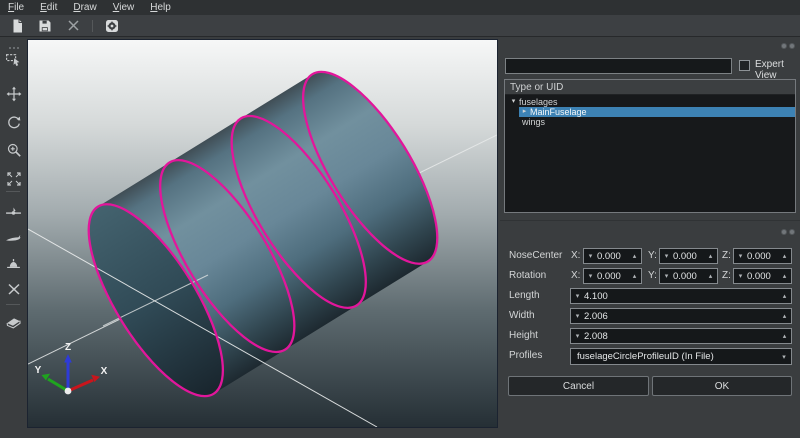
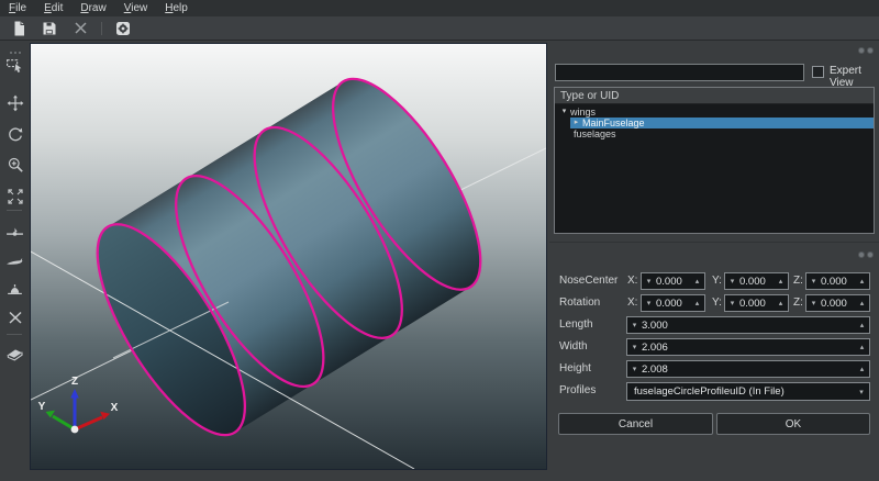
  File
  Edit
  Draw
  View
  Help
  Z
  X
  Y
  Expert View
  Type or UID
- fuselages
+ wings
  MainFuselage
- wings
+ fuselages
  NoseCenter
  X:
  0.000
  Y:
  0.000
  Z:
  0.000
  Rotation
  X:
  0.000
  Y:
  0.000
  Z:
  0.000
  Length
- 4.100
+ 3.000
  Width
  2.006
  Height
  2.008
  Profiles
  fuselageCircleProfileuID (In File)
  Cancel
  OK
